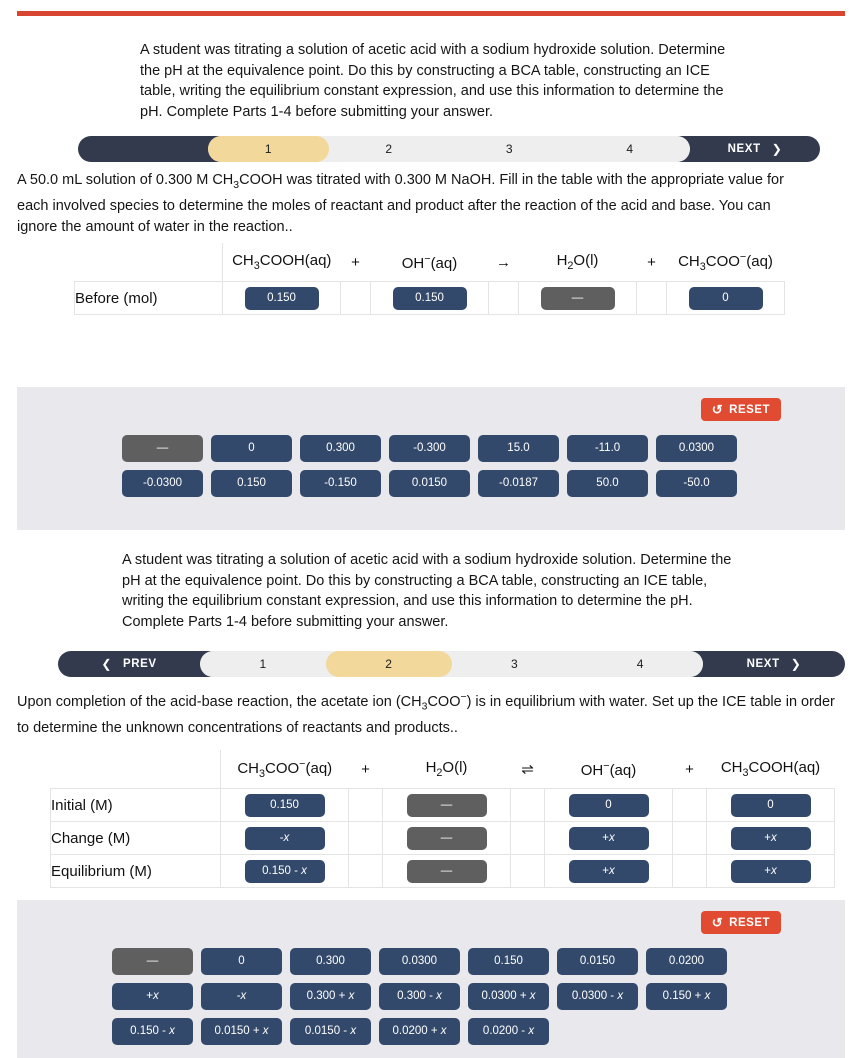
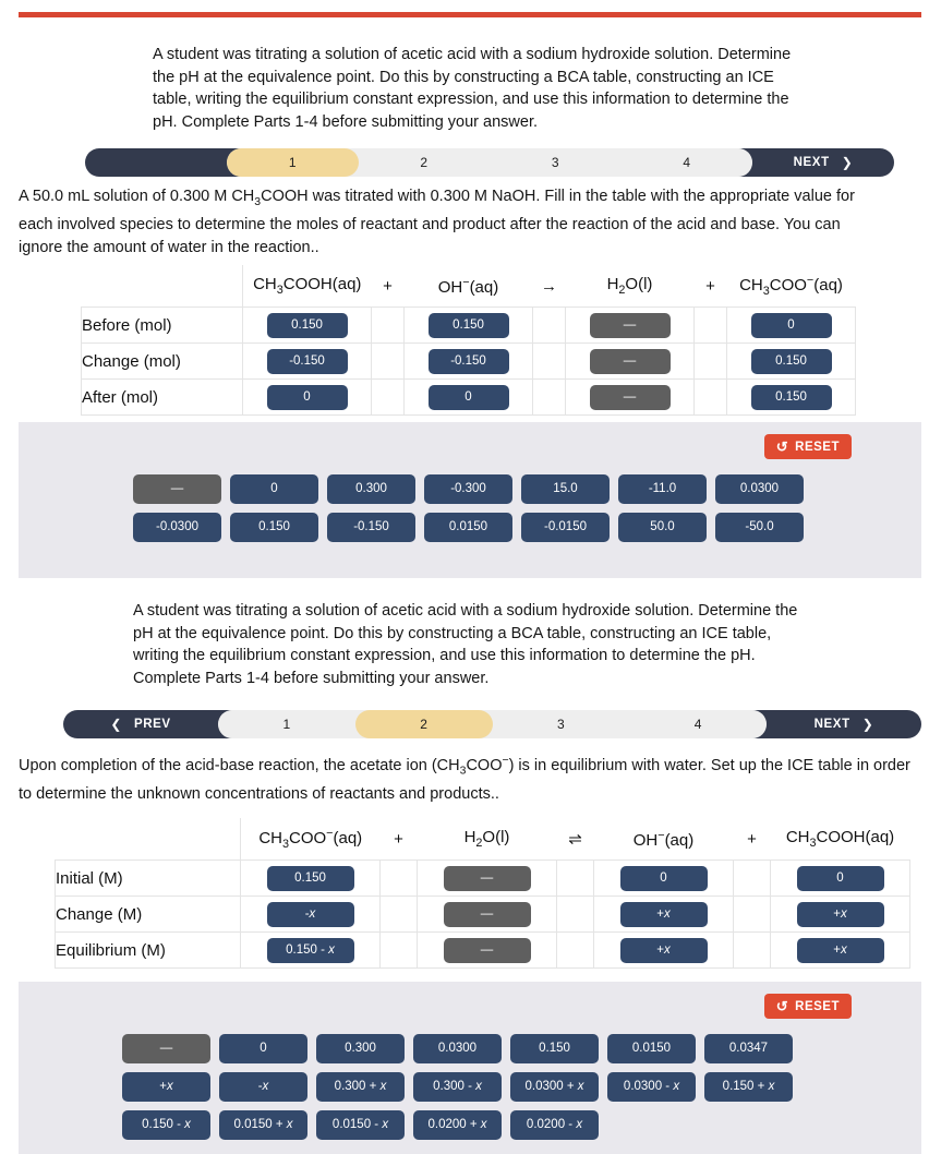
  A student was titrating a solution of acetic acid with a sodium hydroxide solution. Determine the pH at the equivalence point. Do this by constructing a BCA table, constructing an ICE table, writing the equilibrium constant expression, and use this information to determine the pH. Complete Parts 1-4 before submitting your answer.
  1
  2
  3
  4
  NEXT
  ❯
  A 50.0 mL solution of 0.300 M CH3COOH was titrated with 0.300 M NaOH. Fill in the table with the appropriate value for each involved species to determine the moles of reactant and product after the reaction of the acid and base. You can ignore the amount of water in the reaction..
  	CH3COOH(aq)	+	OH−(aq)	→	H2O(l)	+	CH3COO−(aq)
  Before (mol)	0.150		0.150		—		0
+ Change (mol)	-0.150		-0.150		—		0.150
+ After (mol)	0		0		—		0.150
  ↺
  RESET
  —
  0
  0.300
  -0.300
  15.0
  -11.0
  0.0300
  -0.0300
  0.150
  -0.150
  0.0150
- -0.0187
+ -0.0150
  50.0
  -50.0
  A student was titrating a solution of acetic acid with a sodium hydroxide solution. Determine the pH at the equivalence point. Do this by constructing a BCA table, constructing an ICE table, writing the equilibrium constant expression, and use this information to determine the pH. Complete Parts 1-4 before submitting your answer.
  ❮
  PREV
  1
  2
  3
  4
  NEXT
  ❯
  Upon completion of the acid-base reaction, the acetate ion (CH3COO−) is in equilibrium with water. Set up the ICE table in order to determine the unknown concentrations of reactants and products..
  	CH3COO−(aq)	+	H2O(l)	⇌	OH−(aq)	+	CH3COOH(aq)
  Initial (M)	0.150		—		0		0
  Change (M)	-x		—		+x		+x
  Equilibrium (M)	0.150 - x		—		+x		+x
  ↺
  RESET
  —
  0
  0.300
  0.0300
  0.150
  0.0150
- 0.0200
+ 0.0347
  +x
  -x
  0.300 + x
  0.300 - x
  0.0300 + x
  0.0300 - x
  0.150 + x
  0.150 - x
  0.0150 + x
  0.0150 - x
  0.0200 + x
  0.0200 - x
